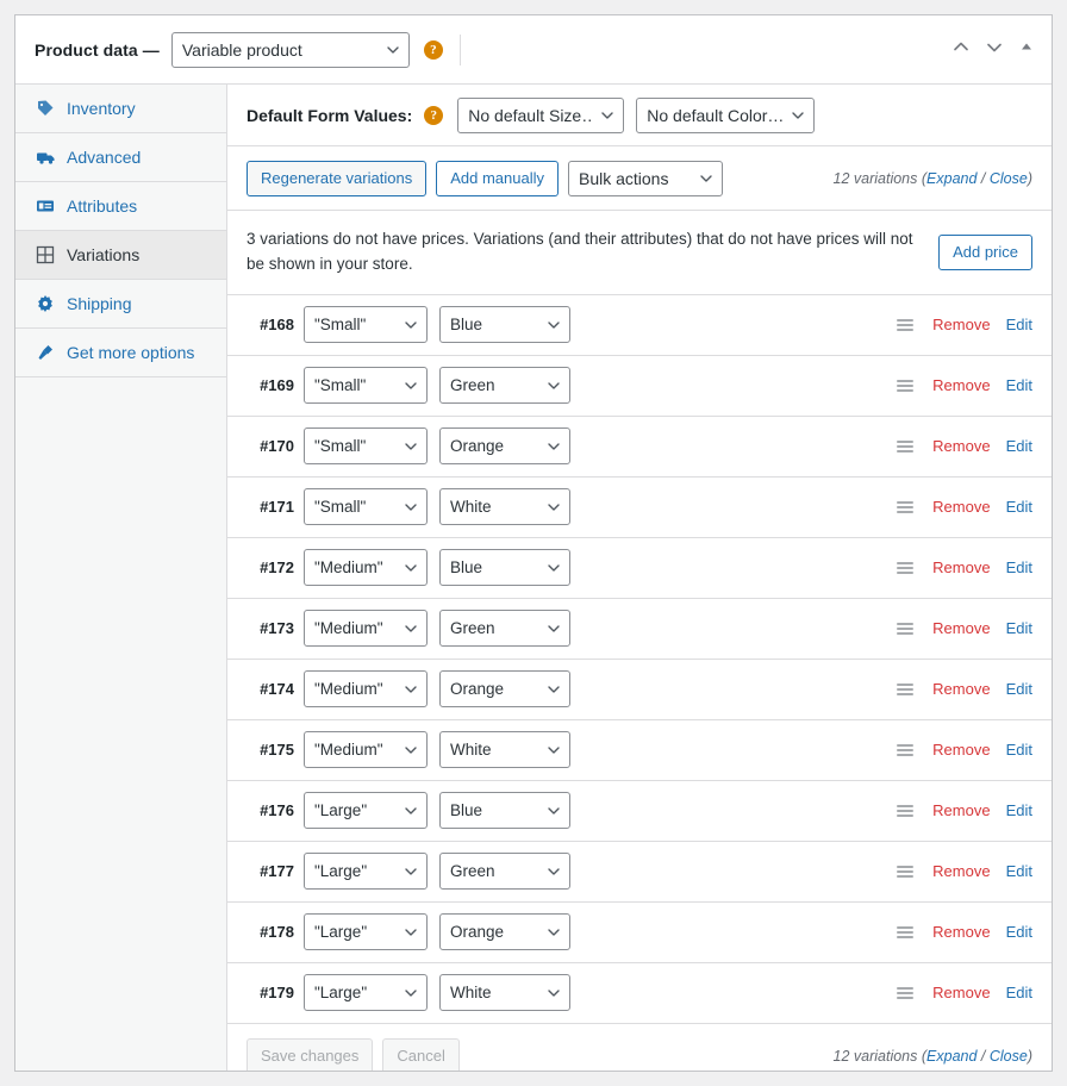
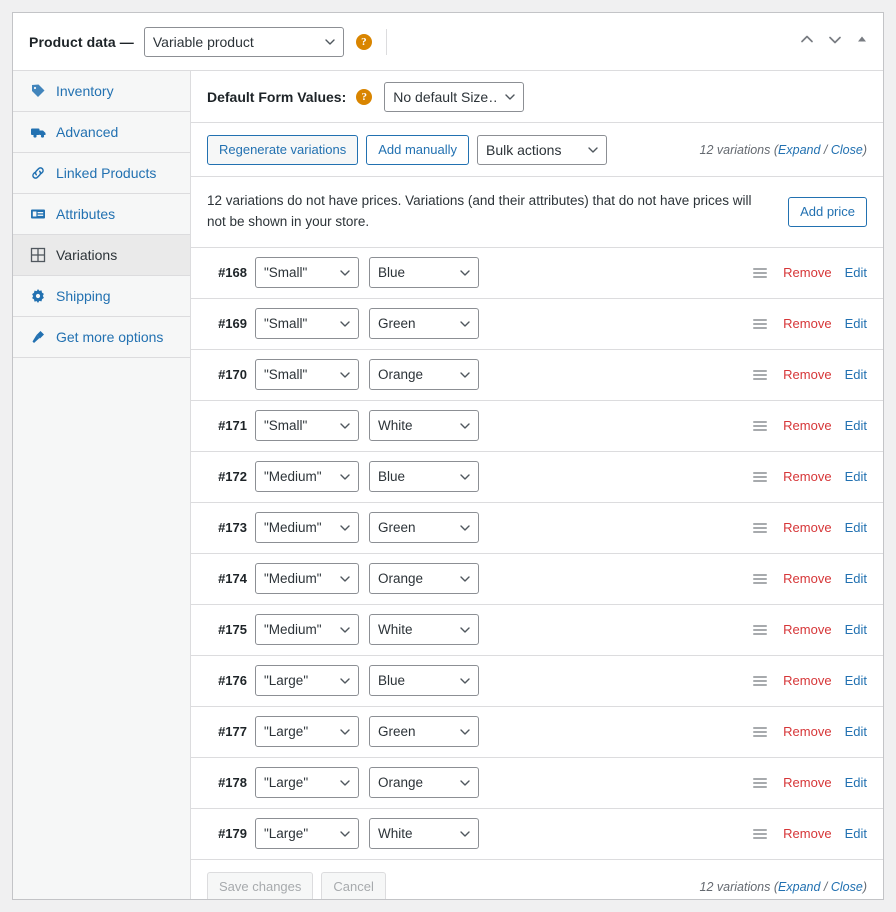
  Product data —
  Variable product
  ?
  Inventory
  Advanced
+ Linked Products
  Attributes
  Variations
  Shipping
  Get more options
  Default Form Values:
  ?
  No default Size…
- No default Color…
  Regenerate variations
  Add manually
  Bulk actions
  12 variations (Expand / Close)
- 3 variations do not have prices. Variations (and their attributes) that do not have prices will not be shown in your store.
+ 12 variations do not have prices. Variations (and their attributes) that do not have prices will not be shown in your store.
  Add price
  #168
  "Small"
  Blue
  Remove
  Edit
  #169
  "Small"
  Green
  Remove
  Edit
  #170
  "Small"
  Orange
  Remove
  Edit
  #171
  "Small"
  White
  Remove
  Edit
  #172
  "Medium"
  Blue
  Remove
  Edit
  #173
  "Medium"
  Green
  Remove
  Edit
  #174
  "Medium"
  Orange
  Remove
  Edit
  #175
  "Medium"
  White
  Remove
  Edit
  #176
  "Large"
  Blue
  Remove
  Edit
  #177
  "Large"
  Green
  Remove
  Edit
  #178
  "Large"
  Orange
  Remove
  Edit
  #179
  "Large"
  White
  Remove
  Edit
  Save changes
  Cancel
  12 variations (Expand / Close)
